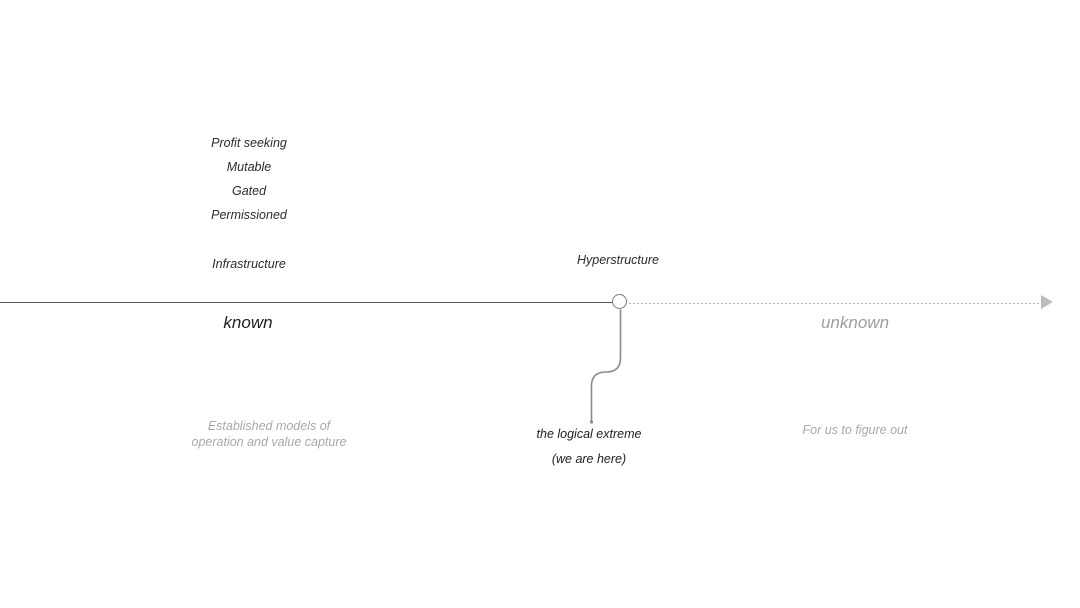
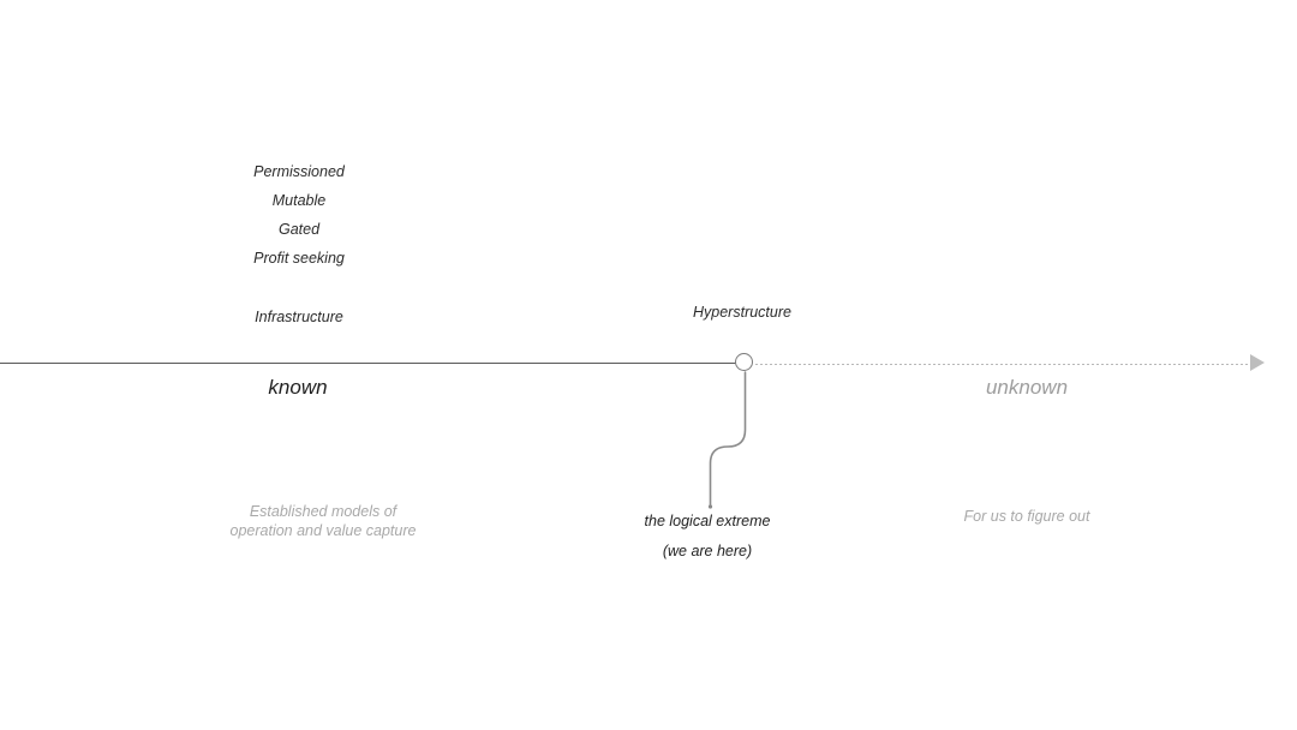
- Profit seeking
+ Permissioned
  Mutable
  Gated
- Permissioned
+ Profit seeking
  Infrastructure
  Hyperstructure
  known
  unknown
  Established models of
  operation and value capture
  For us to figure out
  the logical extreme
  (we are here)
